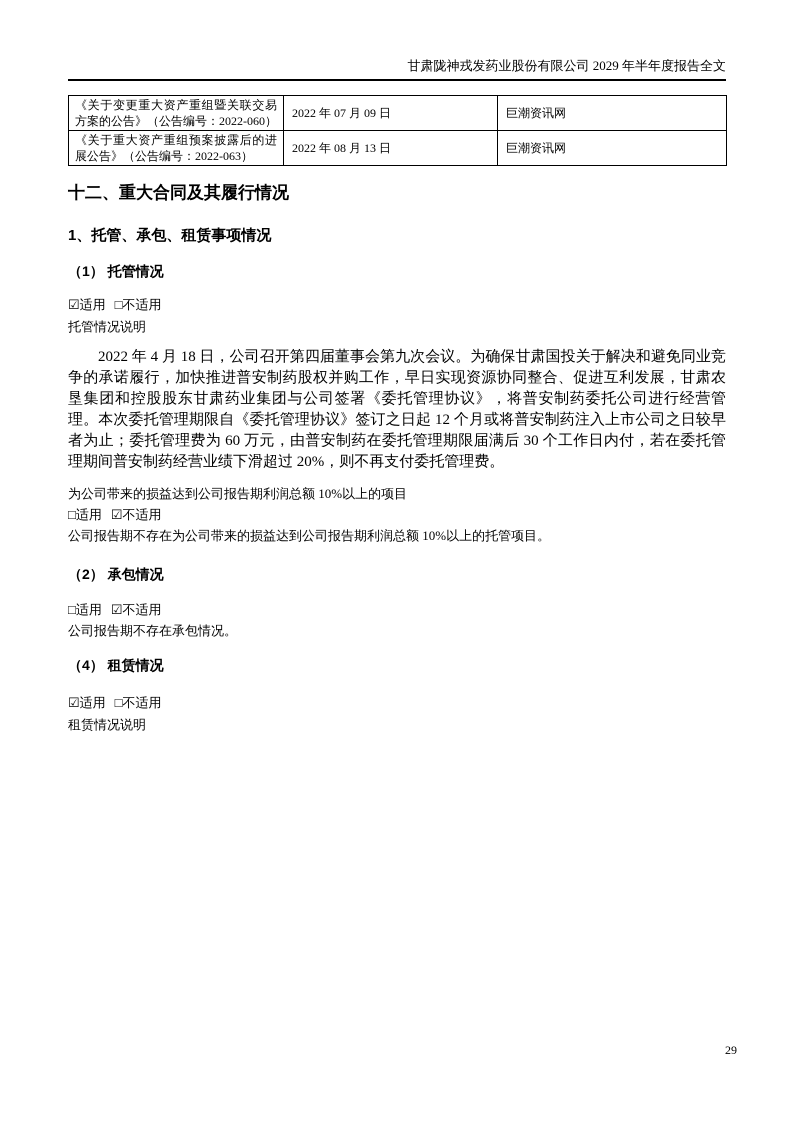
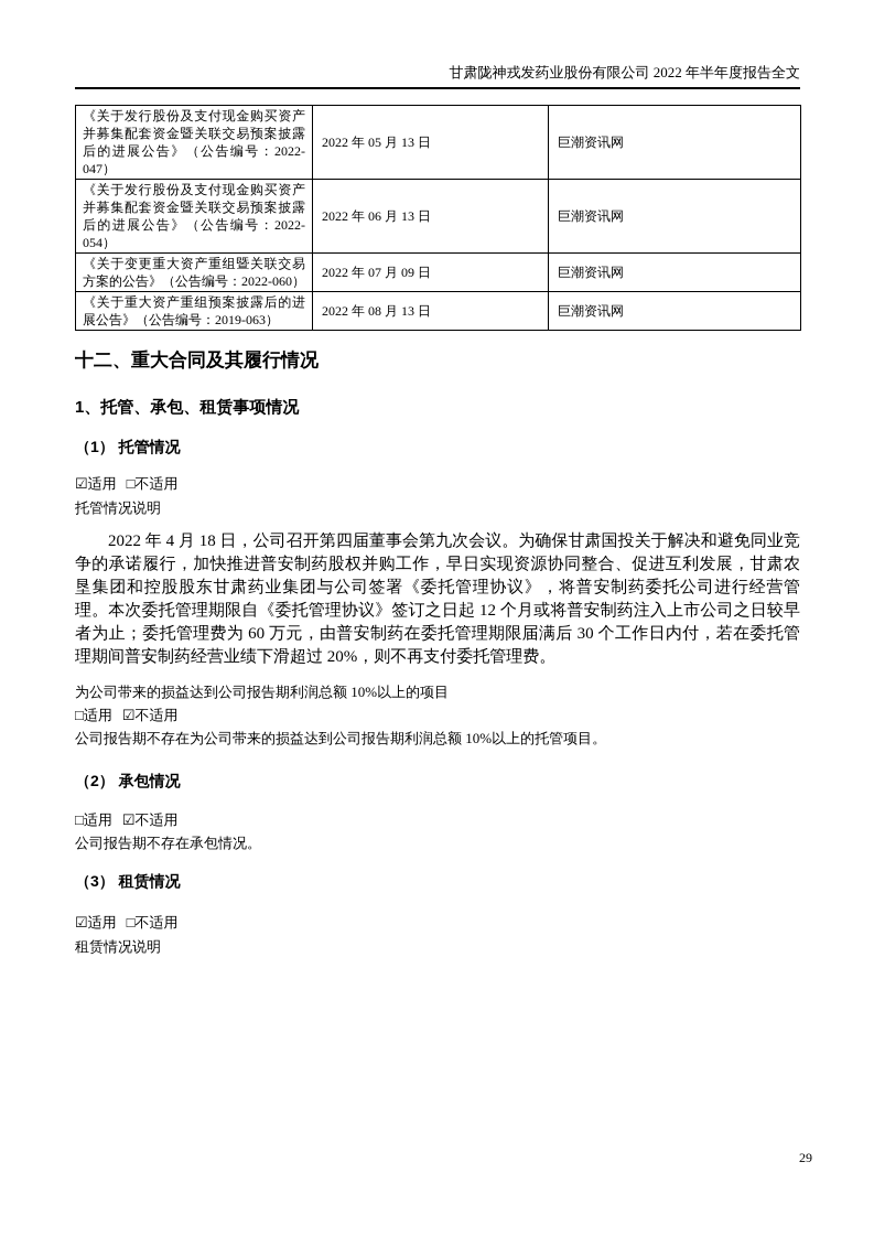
- 甘肃陇神戎发药业股份有限公司 2029 年半年度报告全文
+ 甘肃陇神戎发药业股份有限公司 2022 年半年度报告全文
+ 《关于发行股份及支付现金购买资产并募集配套资金暨关联交易预案披露后的进展公告》（公告编号：2022-047）	2022 年 05 月 13 日	巨潮资讯网
+ 《关于发行股份及支付现金购买资产并募集配套资金暨关联交易预案披露后的进展公告》（公告编号：2022-054）	2022 年 06 月 13 日	巨潮资讯网
  《关于变更重大资产重组暨关联交易方案的公告》（公告编号：2022-060）	2022 年 07 月 09 日	巨潮资讯网
- 《关于重大资产重组预案披露后的进展公告》（公告编号：2022-063）	2022 年 08 月 13 日	巨潮资讯网
+ 《关于重大资产重组预案披露后的进展公告》（公告编号：2019-063）	2022 年 08 月 13 日	巨潮资讯网
  十二、重大合同及其履行情况
  1、托管、承包、租赁事项情况
  （1） 托管情况
  ☑适用 □不适用
  托管情况说明
  2022 年 4 月 18 日，公司召开第四届董事会第九次会议。为确保甘肃国投关于解决和避免同业竞争的承诺履行，加快推进普安制药股权并购工作，早日实现资源协同整合、促进互利发展，甘肃农垦集团和控股股东甘肃药业集团与公司签署《委托管理协议》，将普安制药委托公司进行经营管理。本次委托管理期限自《委托管理协议》签订之日起 12 个月或将普安制药注入上市公司之日较早者为止；委托管理费为 60 万元，由普安制药在委托管理期限届满后 30 个工作日内付，若在委托管理期间普安制药经营业绩下滑超过 20%，则不再支付委托管理费。
  为公司带来的损益达到公司报告期利润总额 10%以上的项目
  □适用 ☑不适用
  公司报告期不存在为公司带来的损益达到公司报告期利润总额 10%以上的托管项目。
  （2） 承包情况
  □适用 ☑不适用
  公司报告期不存在承包情况。
- （4） 租赁情况
+ （3） 租赁情况
  ☑适用 □不适用
  租赁情况说明
  29
